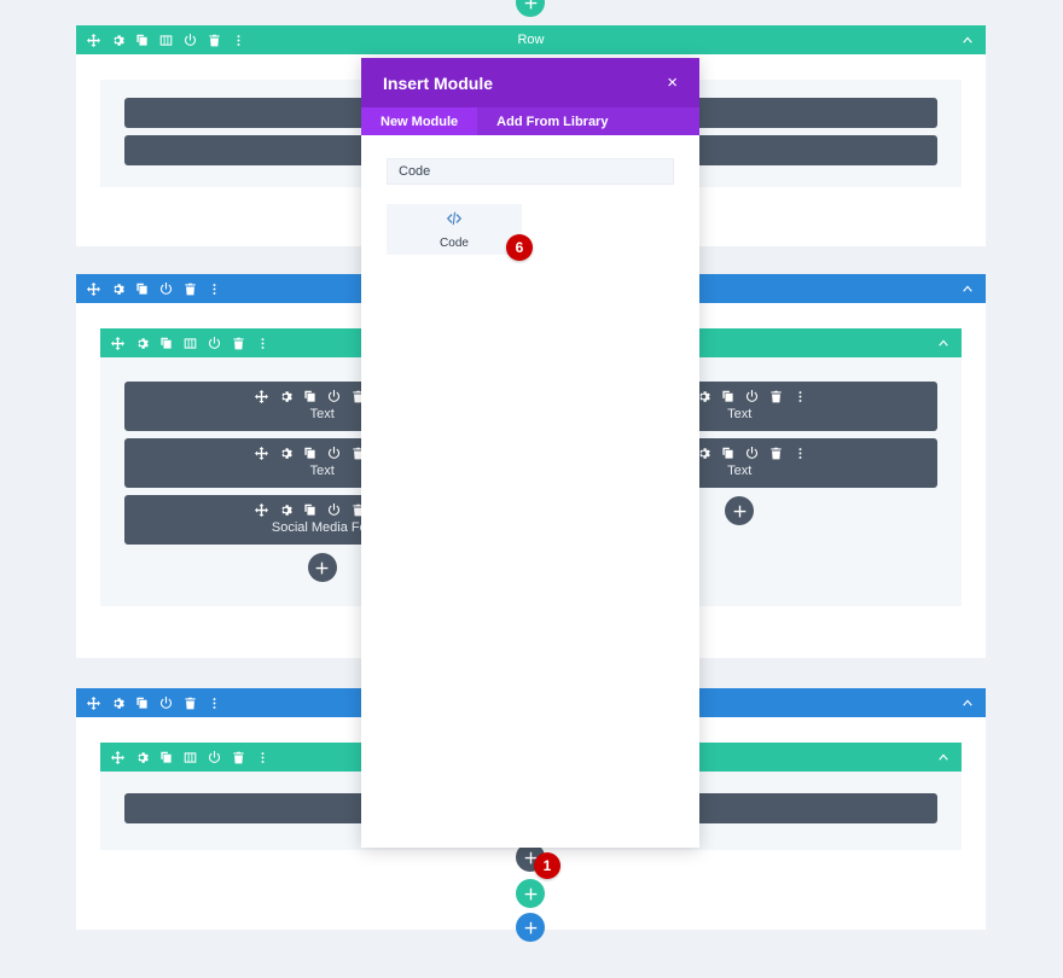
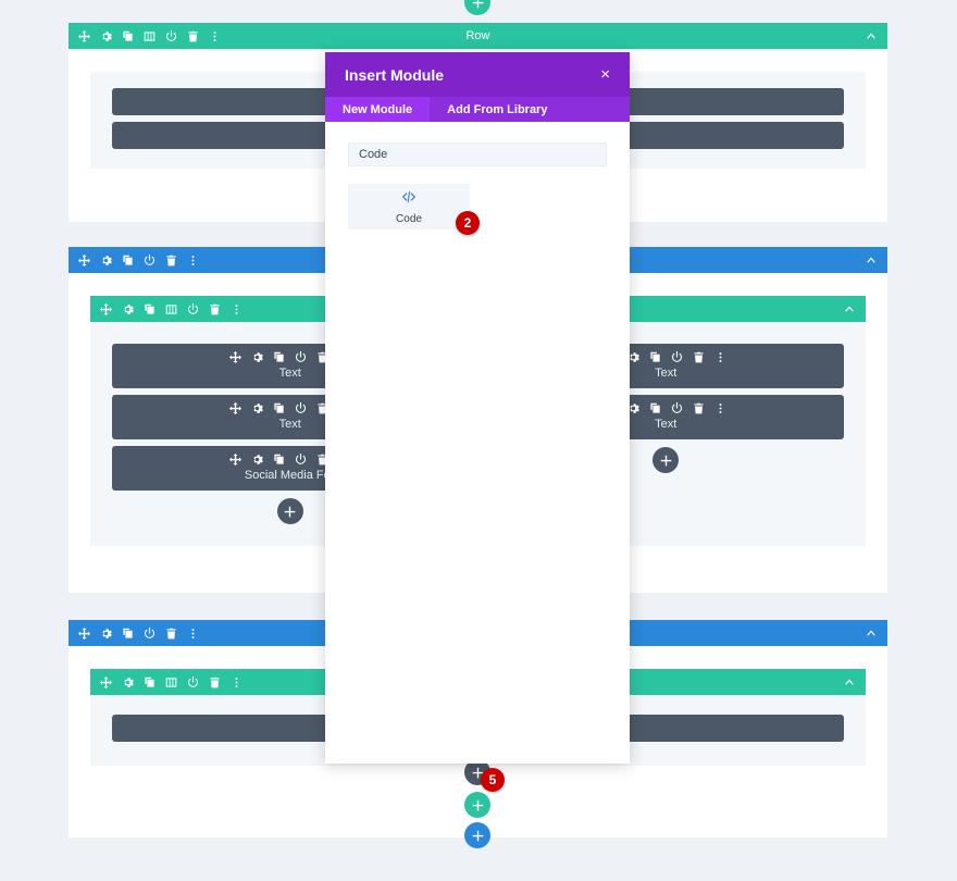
  Row
  Text
  Text
  Social Media F
  Text
  Text
  Insert Module
  ×
  New Module
  Add From Library
  Code
  Code
- 6
+ 2
- 1
+ 5
